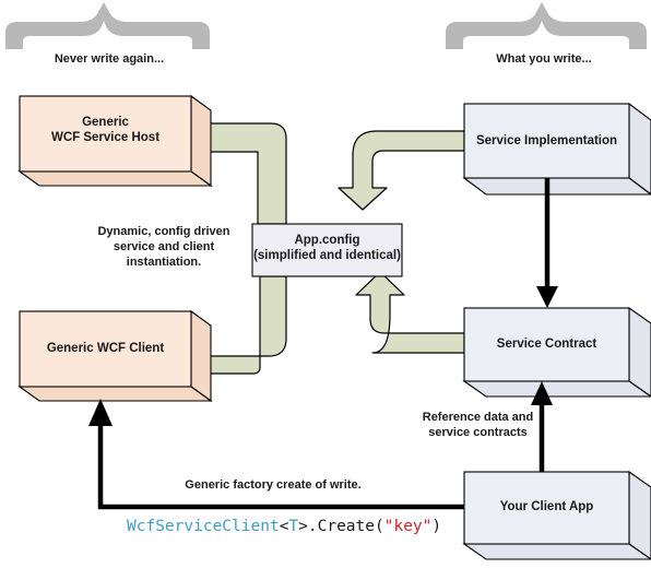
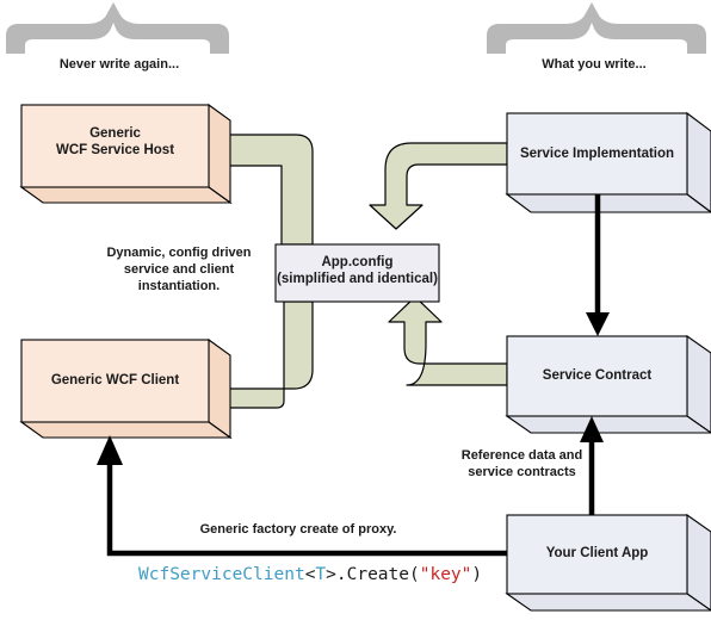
  Never write again...
  What you write...
  Generic
  WCF Service Host
  Service Implementation
  App.config
  (simplified and identical)
  Generic WCF Client
  Service Contract
  Your Client App
  Dynamic, config driven
  service and client
  instantiation.
  Reference data and
  service contracts
- Generic factory create of write.
+ Generic factory create of proxy.
  WcfServiceClient<T>.Create("key")
